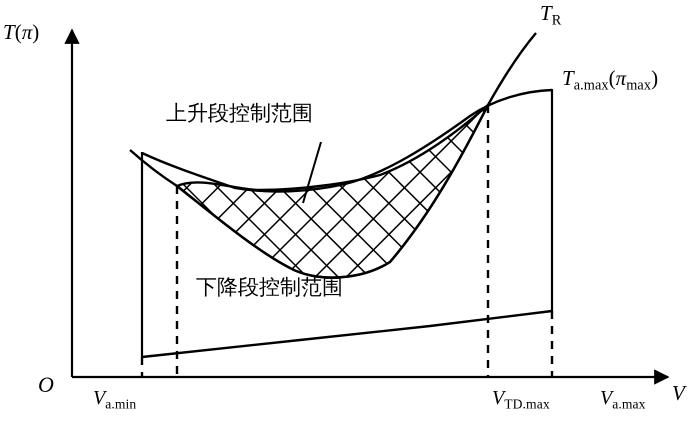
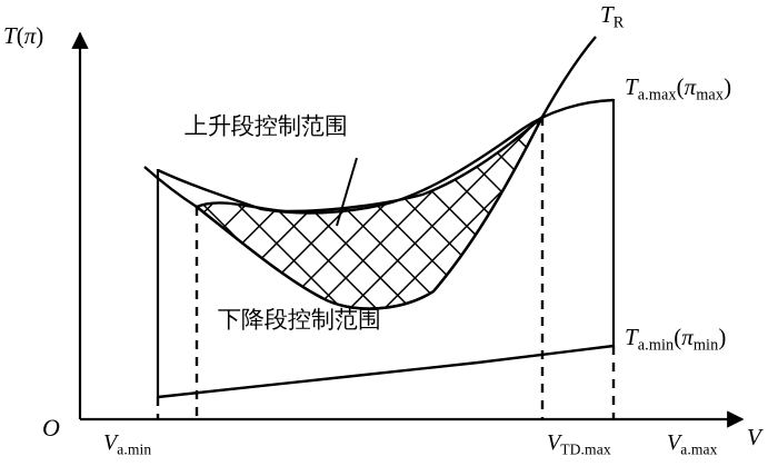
  T(π)
  V
  O
  TR
  Ta.max(πmax)
+ Ta.min(πmin)
  Va.min
  VTD.max
  Va.max
  上升段控制范围
  下降段控制范围
